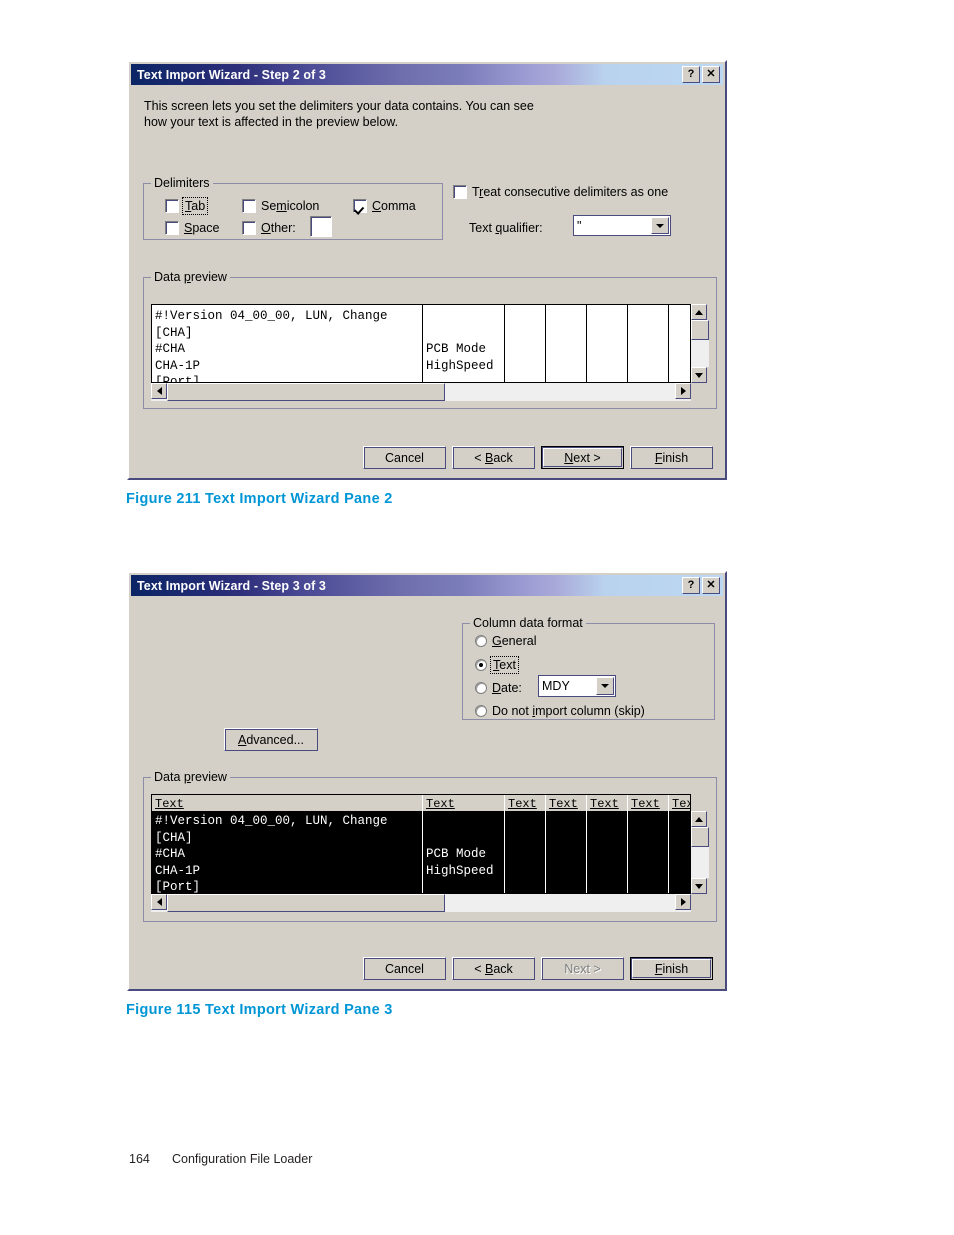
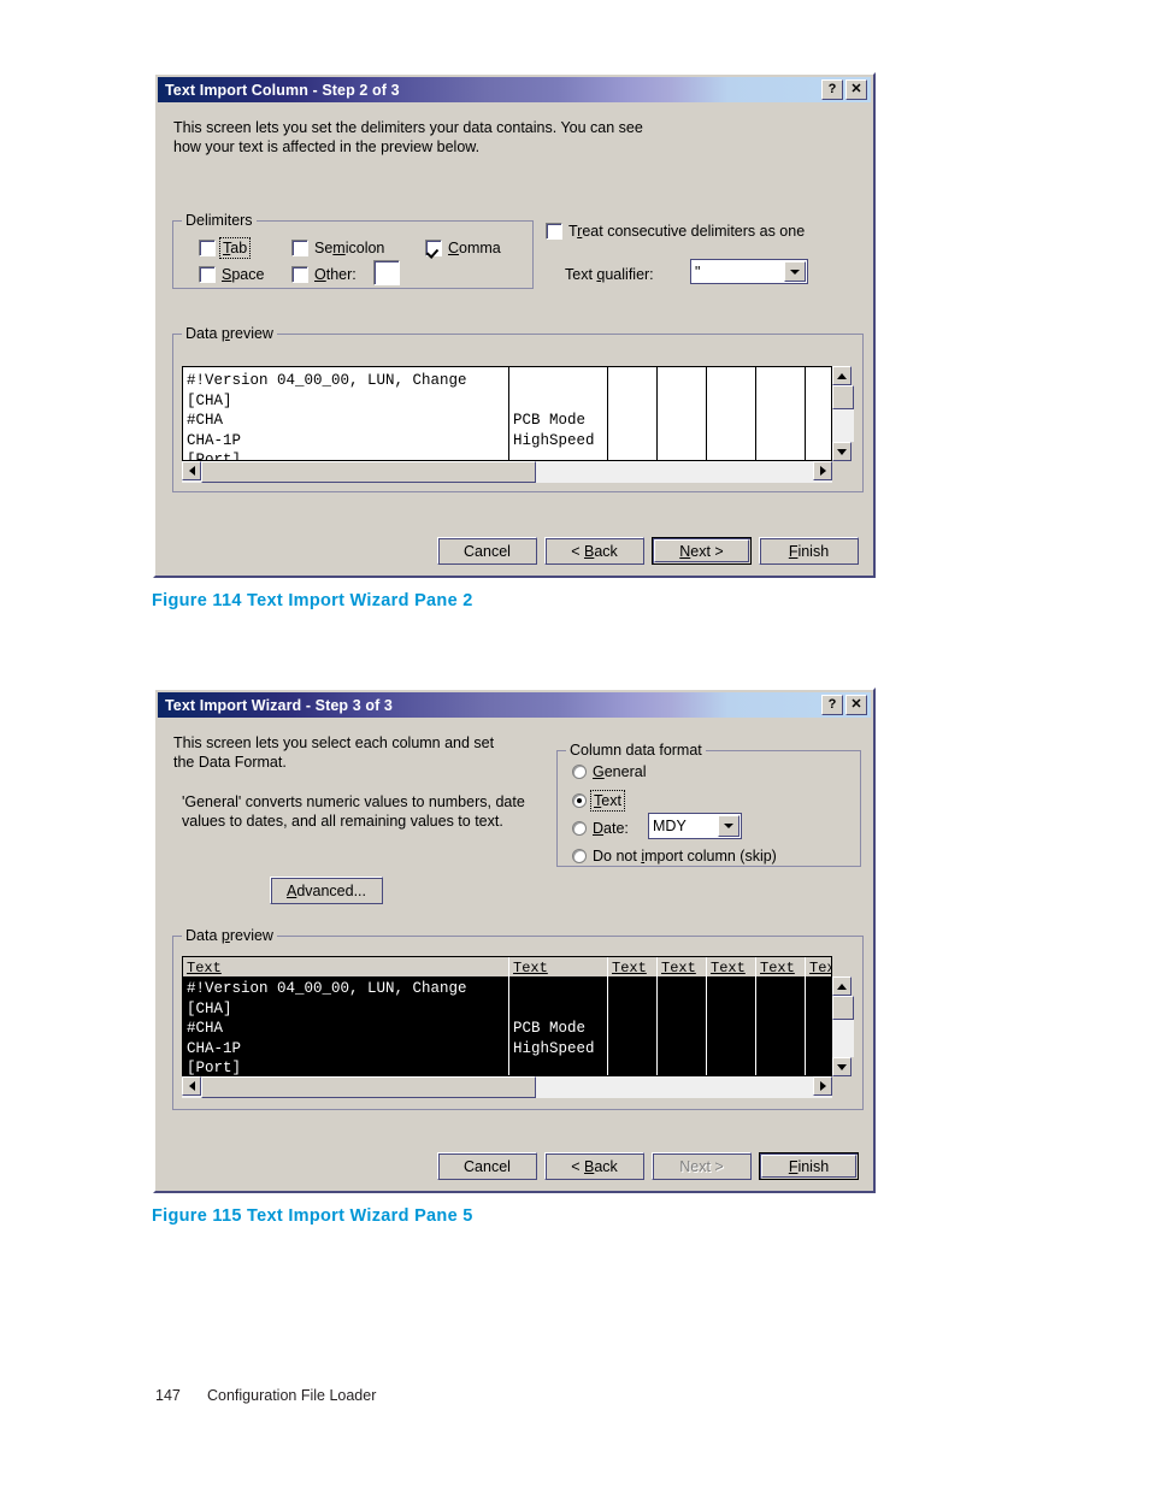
- Text Import Wizard - Step 2 of 3
+ Text Import Column - Step 2 of 3
  ?
  ✕
  This screen lets you set the delimiters your data contains. You can see
  how your text is affected in the preview below.
  Delimiters
  Tab
  Semicolon
  Comma
  Space
  Other:
  Treat consecutive delimiters as one
  Text qualifier:
  "
  Data preview
  #!Version 04_00_00, LUN, Change
  [CHA]
  #CHA
  CHA-1P
  PCB Mode
  HighSpeed
  Cancel
  < Back
  Next >
  Finish
- Figure 211 Text Import Wizard Pane 2
+ Figure 114 Text Import Wizard Pane 2
  Text Import Wizard - Step 3 of 3
  ?
  ✕
+ This screen lets you select each column and set
+ the Data Format.
+ 'General' converts numeric values to numbers, date
+ values to dates, and all remaining values to text.
  Advanced...
  Column data format
  General
  Text
  Date:
  MDY
  Do not import column (skip)
  Data preview
  Text
  #!Version 04_00_00, LUN, Change
  [CHA]
  #CHA
  CHA-1P
  [Port]
  Text
  PCB Mode
  HighSpeed
  Text
  Text
  Text
  Text
  Cancel
  < Back
  Next >
  Finish
- Figure 115 Text Import Wizard Pane 3
+ Figure 115 Text Import Wizard Pane 5
- 164
+ 147
  Configuration File Loader
